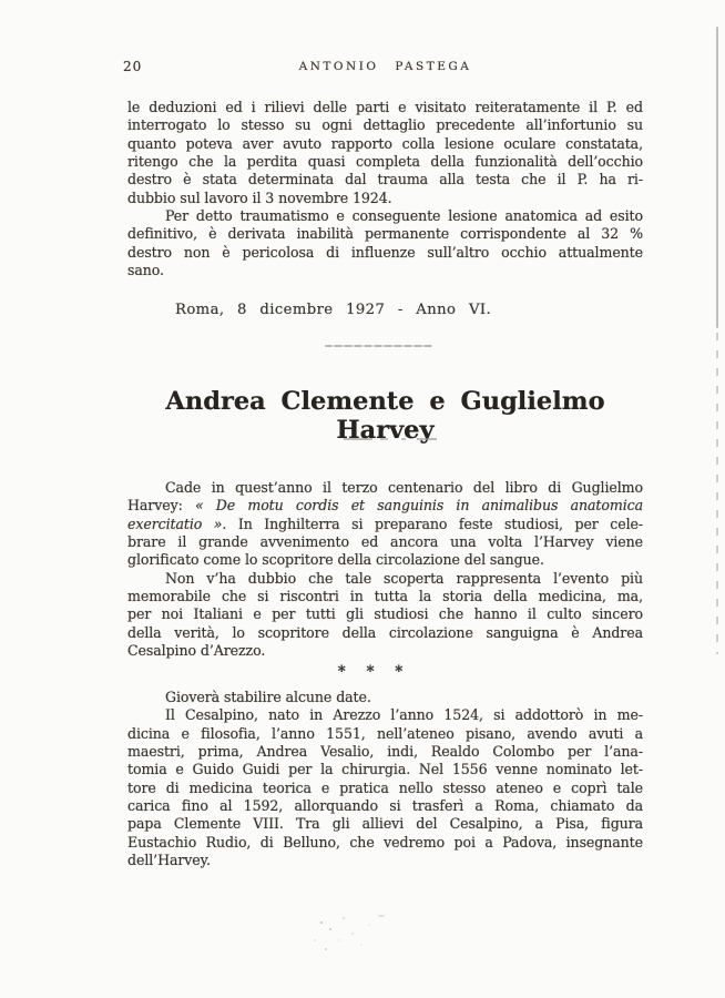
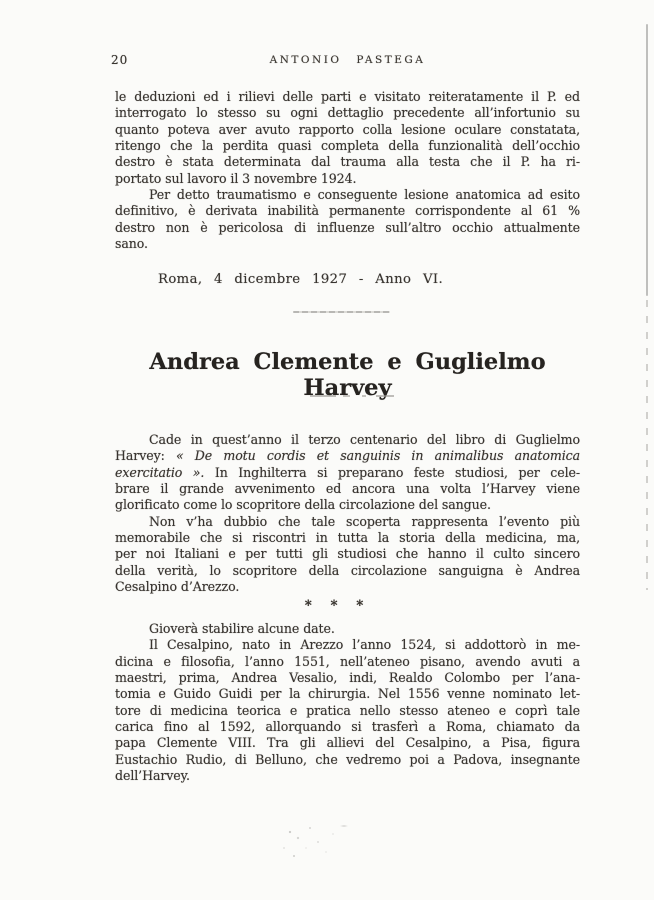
  20
  ANTONIO PASTEGA
  le deduzioni ed i rilievi delle parti e visitato reiteratamente il P. ed
  interrogato lo stesso su ogni dettaglio precedente all’infortunio su
  quanto poteva aver avuto rapporto colla lesione oculare constatata,
  ritengo che la perdita quasi completa della funzionalità dell’occhio
  destro è stata determinata dal trauma alla testa che il P. ha ri-
- dubbio sul lavoro il 3 novembre 1924.
+ portato sul lavoro il 3 novembre 1924.
  Per detto traumatismo e conseguente lesione anatomica ad esito
- definitivo, è derivata inabilità permanente corrispondente al 32 %
+ definitivo, è derivata inabilità permanente corrispondente al 61 %
  destro non è pericolosa di influenze sull’altro occhio attualmente
  sano.
- Roma, 8 dicembre 1927 - Anno VI.
+ Roma, 4 dicembre 1927 - Anno VI.
  Andrea Clemente e Guglielmo Harvey
  Cade in quest’anno il terzo centenario del libro di Guglielmo
  Harvey: « De motu cordis et sanguinis in animalibus anatomica
  exercitatio ». In Inghilterra si preparano feste studiosi, per cele-
  brare il grande avvenimento ed ancora una volta l’Harvey viene
  glorificato come lo scopritore della circolazione del sangue.
  Non v’ha dubbio che tale scoperta rappresenta l’evento più
  memorabile che si riscontri in tutta la storia della medicina, ma,
  per noi Italiani e per tutti gli studiosi che hanno il culto sincero
  della verità, lo scopritore della circolazione sanguigna è Andrea
  Cesalpino d’Arezzo.
  * * *
  Gioverà stabilire alcune date.
  Il Cesalpino, nato in Arezzo l’anno 1524, si addottorò in me-
  dicina e filosofia, l’anno 1551, nell’ateneo pisano, avendo avuti a
  maestri, prima, Andrea Vesalio, indi, Realdo Colombo per l’ana-
  tomia e Guido Guidi per la chirurgia. Nel 1556 venne nominato let-
  tore di medicina teorica e pratica nello stesso ateneo e coprì tale
  carica fino al 1592, allorquando si trasferì a Roma, chiamato da
  papa Clemente VIII. Tra gli allievi del Cesalpino, a Pisa, figura
  Eustachio Rudio, di Belluno, che vedremo poi a Padova, insegnante
  dell’Harvey.
